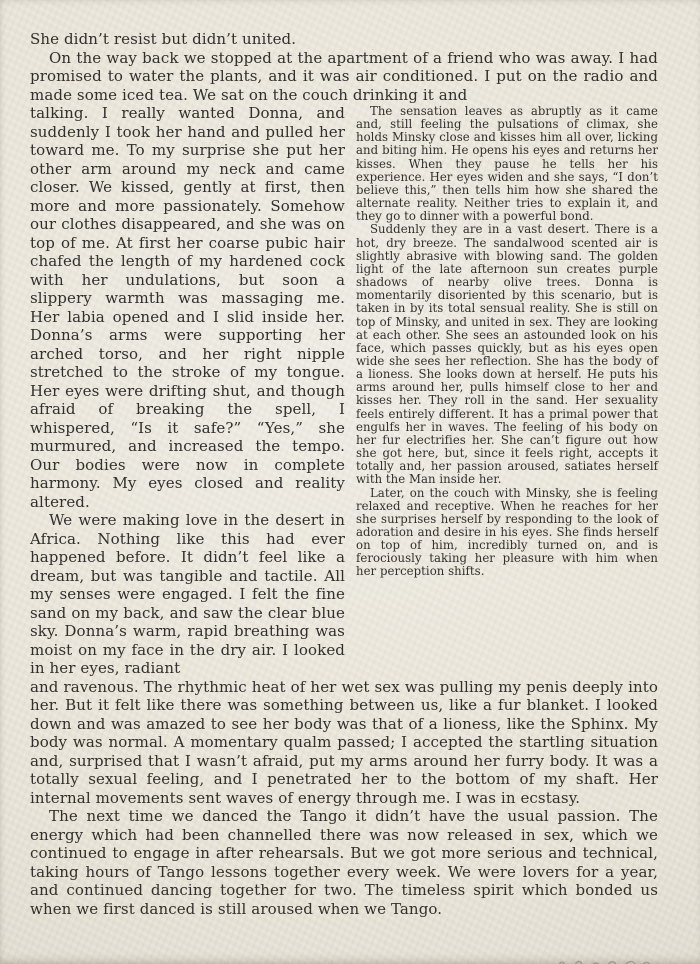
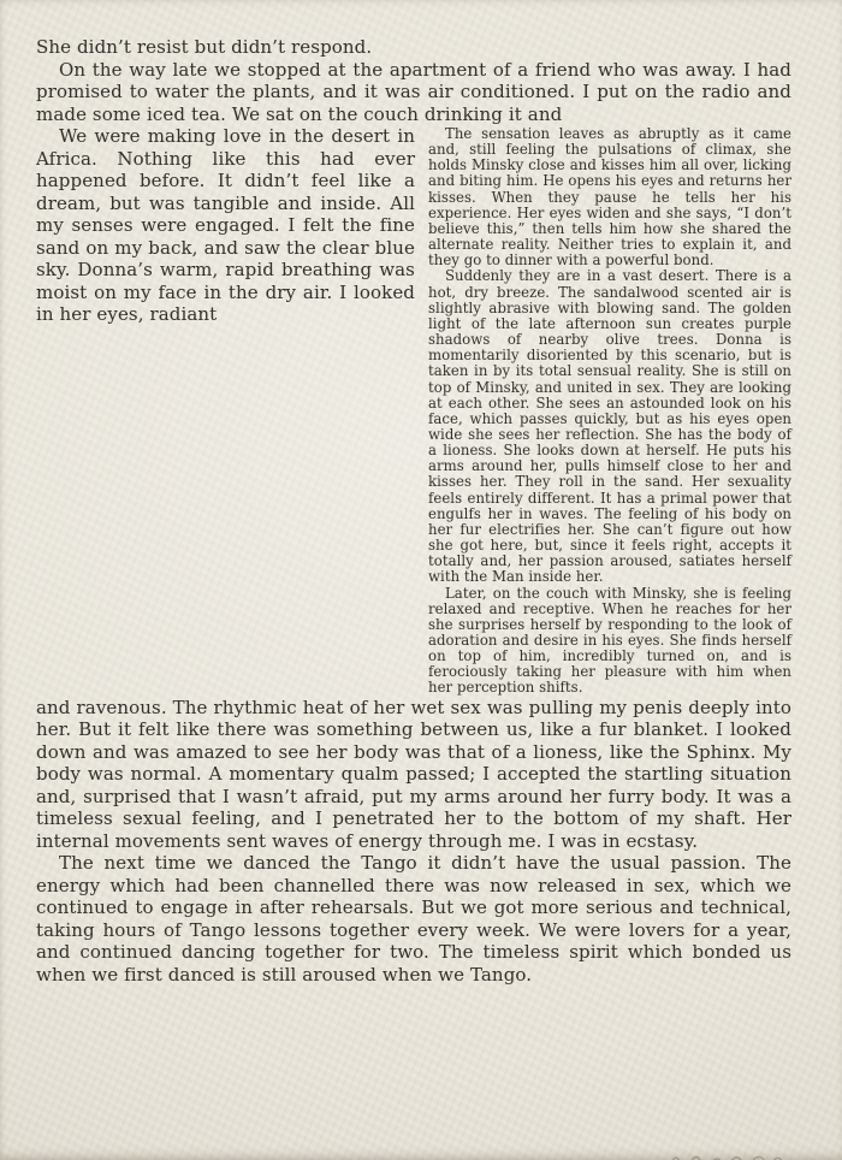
- She didn’t resist but didn’t united.
+ She didn’t resist but didn’t respond.
- On the way back we stopped at the apartment of a friend who was away. I had promised to water the plants, and it was air conditioned. I put on the radio and made some iced tea. We sat on the couch drinking it and
+ On the way late we stopped at the apartment of a friend who was away. I had promised to water the plants, and it was air conditioned. I put on the radio and made some iced tea. We sat on the couch drinking it and
- talking. I really wanted Donna, and suddenly I took her hand and pulled her toward me. To my surprise she put her other arm around my neck and came closer. We kissed, gently at first, then more and more passionately. Somehow our clothes disappeared, and she was on top of me. At first her coarse pubic hair chafed the length of my hardened cock with her undulations, but soon a slippery warmth was massaging me. Her labia opened and I slid inside her. Donna’s arms were supporting her arched torso, and her right nipple stretched to the stroke of my tongue. Her eyes were drifting shut, and though afraid of breaking the spell, I whispered, “Is it safe?” “Yes,” she murmured, and increased the tempo. Our bodies were now in complete harmony. My eyes closed and reality altered.
- We were making love in the desert in Africa. Nothing like this had ever happened before. It didn’t feel like a dream, but was tangible and tactile. All my senses were engaged. I felt the fine sand on my back, and saw the clear blue sky. Donna’s warm, rapid breathing was moist on my face in the dry air. I looked in her eyes, radiant
+ We were making love in the desert in Africa. Nothing like this had ever happened before. It didn’t feel like a dream, but was tangible and inside. All my senses were engaged. I felt the fine sand on my back, and saw the clear blue sky. Donna’s warm, rapid breathing was moist on my face in the dry air. I looked in her eyes, radiant
  The sensation leaves as abruptly as it came and, still feeling the pulsations of climax, she holds Minsky close and kisses him all over, licking and biting him. He opens his eyes and returns her kisses. When they pause he tells her his experience. Her eyes widen and she says, “I don’t believe this,” then tells him how she shared the alternate reality. Neither tries to explain it, and they go to dinner with a powerful bond.
  Suddenly they are in a vast desert. There is a hot, dry breeze. The sandalwood scented air is slightly abrasive with blowing sand. The golden light of the late afternoon sun creates purple shadows of nearby olive trees. Donna is momentarily disoriented by this scenario, but is taken in by its total sensual reality. She is still on top of Minsky, and united in sex. They are looking at each other. She sees an astounded look on his face, which passes quickly, but as his eyes open wide she sees her reflection. She has the body of a lioness. She looks down at herself. He puts his arms around her, pulls himself close to her and kisses her. They roll in the sand. Her sexuality feels entirely different. It has a primal power that engulfs her in waves. The feeling of his body on her fur electrifies her. She can’t figure out how she got here, but, since it feels right, accepts it totally and, her passion aroused, satiates herself with the Man inside her.
  Later, on the couch with Minsky, she is feeling relaxed and receptive. When he reaches for her she surprises herself by responding to the look of adoration and desire in his eyes. She finds herself on top of him, incredibly turned on, and is ferociously taking her pleasure with him when her perception shifts.
- and ravenous. The rhythmic heat of her wet sex was pulling my penis deeply into her. But it felt like there was something between us, like a fur blanket. I looked down and was amazed to see her body was that of a lioness, like the Sphinx. My body was normal. A momentary qualm passed; I accepted the startling situation and, surprised that I wasn’t afraid, put my arms around her furry body. It was a totally sexual feeling, and I penetrated her to the bottom of my shaft. Her internal movements sent waves of energy through me. I was in ecstasy.
+ and ravenous. The rhythmic heat of her wet sex was pulling my penis deeply into her. But it felt like there was something between us, like a fur blanket. I looked down and was amazed to see her body was that of a lioness, like the Sphinx. My body was normal. A momentary qualm passed; I accepted the startling situation and, surprised that I wasn’t afraid, put my arms around her furry body. It was a timeless sexual feeling, and I penetrated her to the bottom of my shaft. Her internal movements sent waves of energy through me. I was in ecstasy.
  The next time we danced the Tango it didn’t have the usual passion. The energy which had been channelled there was now released in sex, which we continued to engage in after rehearsals. But we got more serious and technical, taking hours of Tango lessons together every week. We were lovers for a year, and continued dancing together for two. The timeless spirit which bonded us when we first danced is still aroused when we Tango.
